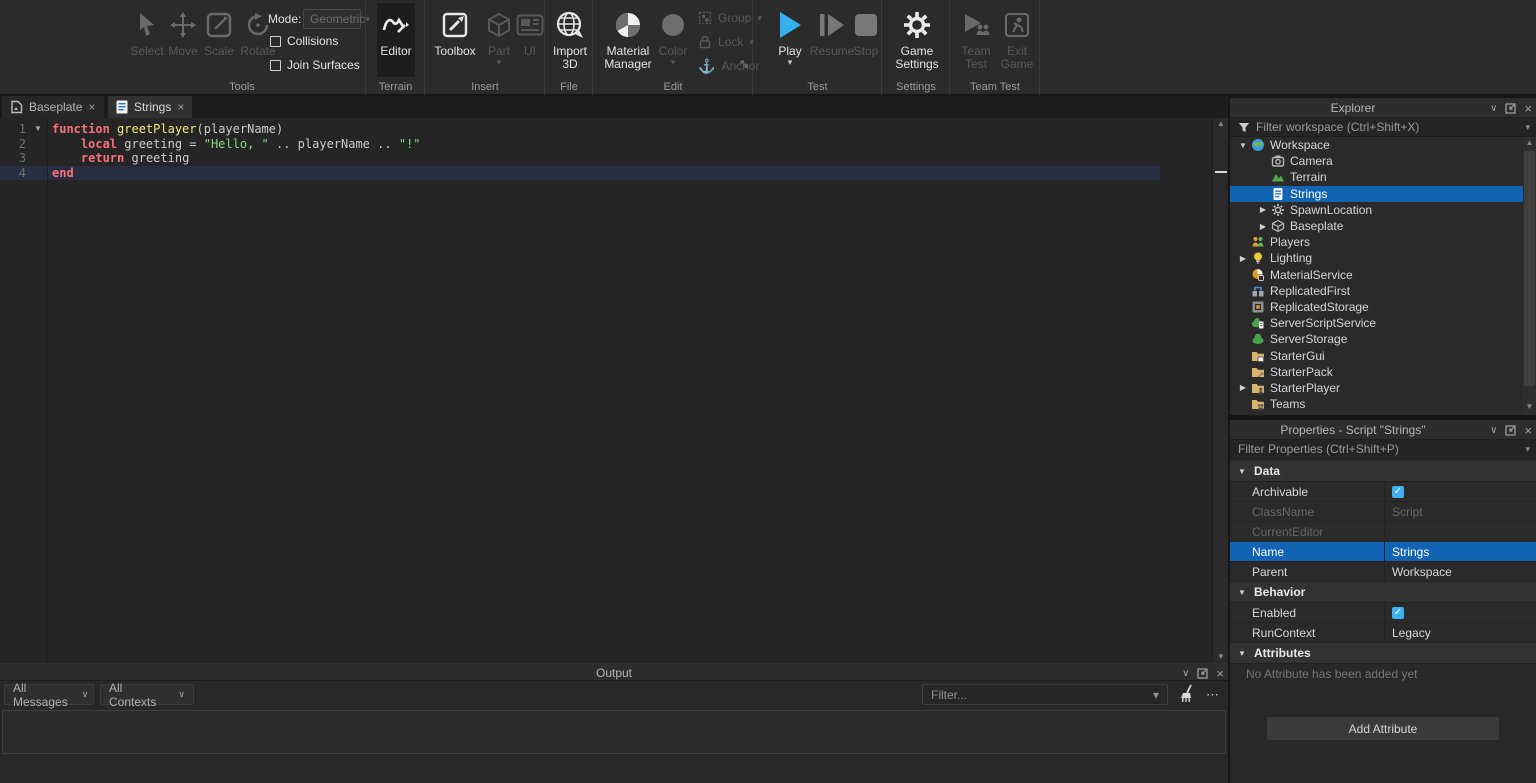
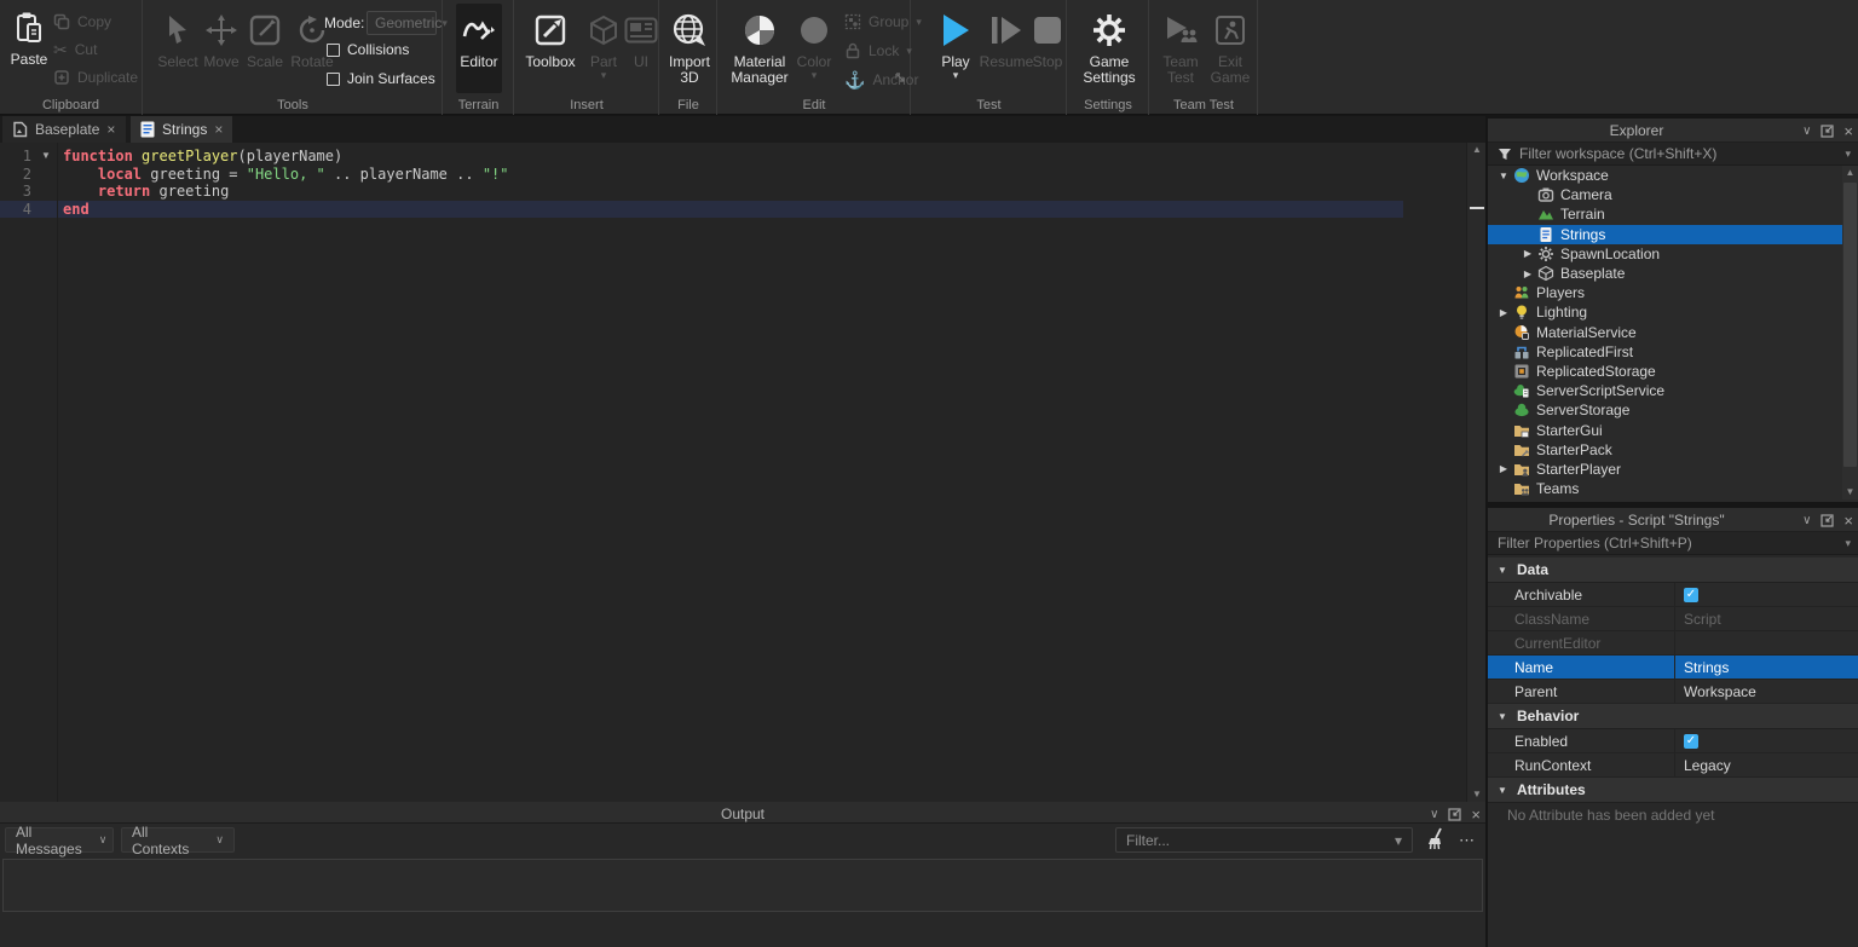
+ Paste
+ Copy
+ Cut
+ Duplicate
+ Clipboard
  Select
  Move
  Scale
  Rotate
  Mode:
  Geometric
  Collisions
  Join Surfaces
  Tools
  Editor
  Terrain
  Toolbox
  Part
  UI
  Insert
  Import 3D
  File
  Material Manager
  Color
  Group
  Lock
  Ancor
  Edit
  Play
  Resume
  Stop
  Test
  Game Settings
  Settings
  Team Test
  Exit Game
  Team Test
  Baseplate
  Strings
  1
  2
  3
  4
  function greetPlayer(playerName)
  local greeting = "Hello, " .. playerName .. "!"
  return greeting
  end
  Output
  All Messages
  All Contexts
  Filter...
  Explorer
  Filter workspace (Ctrl+Shift+X)
  Workspace
  Camera
  Terrain
  Strings
  SpawnLocation
  Baseplate
  Players
  Lighting
  MaterialService
  ReplicatedFirst
  ReplicatedStorage
  ServerScriptService
  ServerStorage
  StarterGui
  StarterPack
  StarterPlayer
  Teams
  Properties - Script "Strings"
  Filter Properties (Ctrl+Shift+P)
  Data
  Archivable
  ClassName
  Script
  CurrentEditor
  Name
  Strings
  Parent
  Workspace
  Behavior
  Enabled
  RunContext
  Legacy
  Attributes
  No Attribute has been added yet
- Add Attribute
